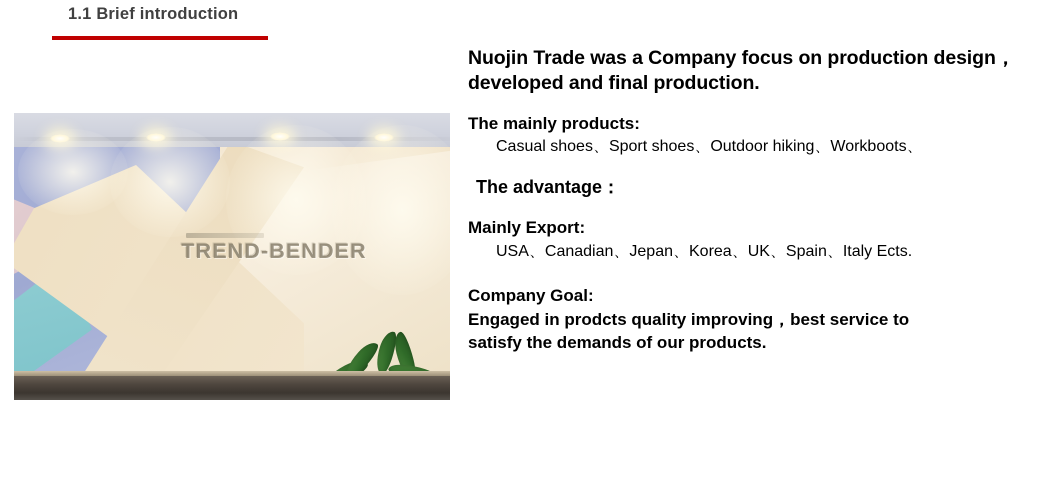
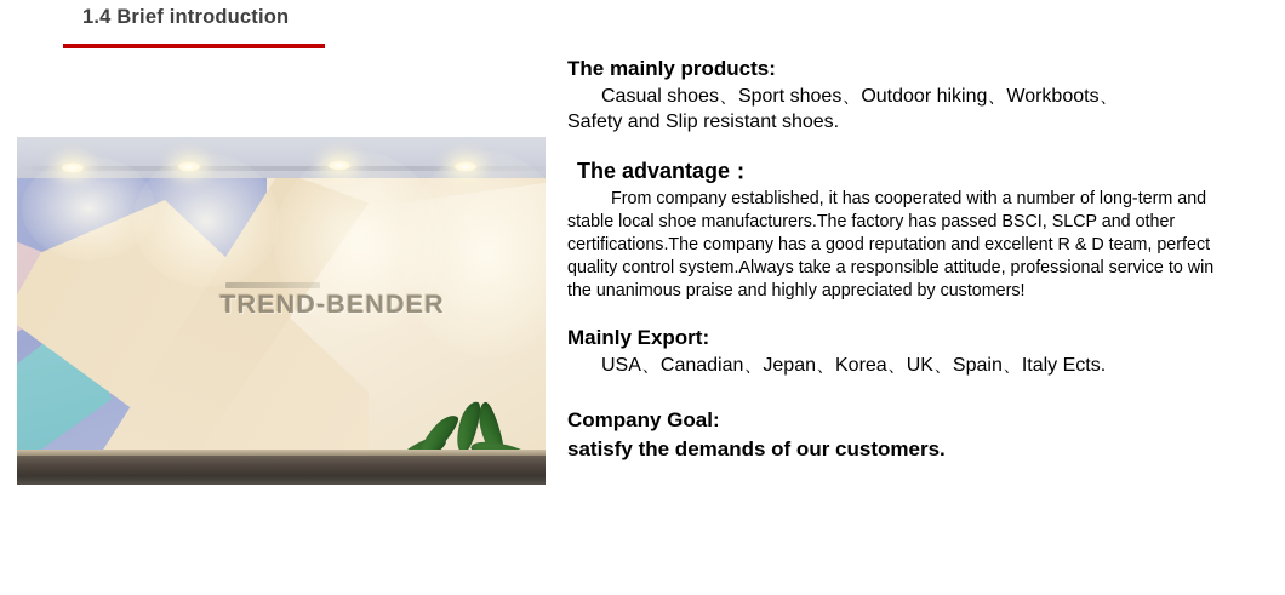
- 1.1 Brief introduction
+ 1.4 Brief introduction
  TREND-BENDER
- Nuojin Trade was a Company focus on production design， developed and final production.
  The mainly products:
  Casual shoes、Sport shoes、Outdoor hiking、Workboots、
+ Safety and Slip resistant shoes.
  The advantage：
+ From company established, it has cooperated with a number of long-term and stable local shoe manufacturers.The factory has passed BSCI, SLCP and other certifications.The company has a good reputation and excellent R & D team, perfect quality control system.Always take a responsible attitude, professional service to win the unanimous praise and highly appreciated by customers!
  Mainly Export:
  USA、Canadian、Jepan、Korea、UK、Spain、Italy Ects.
  Company Goal:
- Engaged in prodcts quality improving，best service to
- satisfy the demands of our products.
+ satisfy the demands of our customers.
